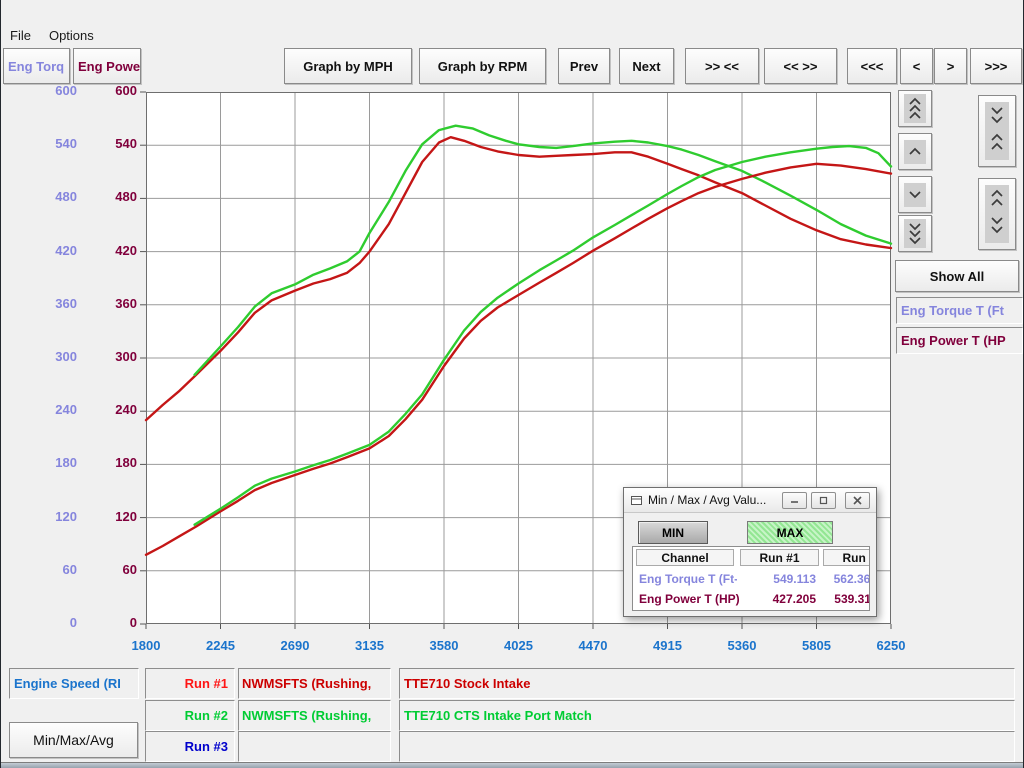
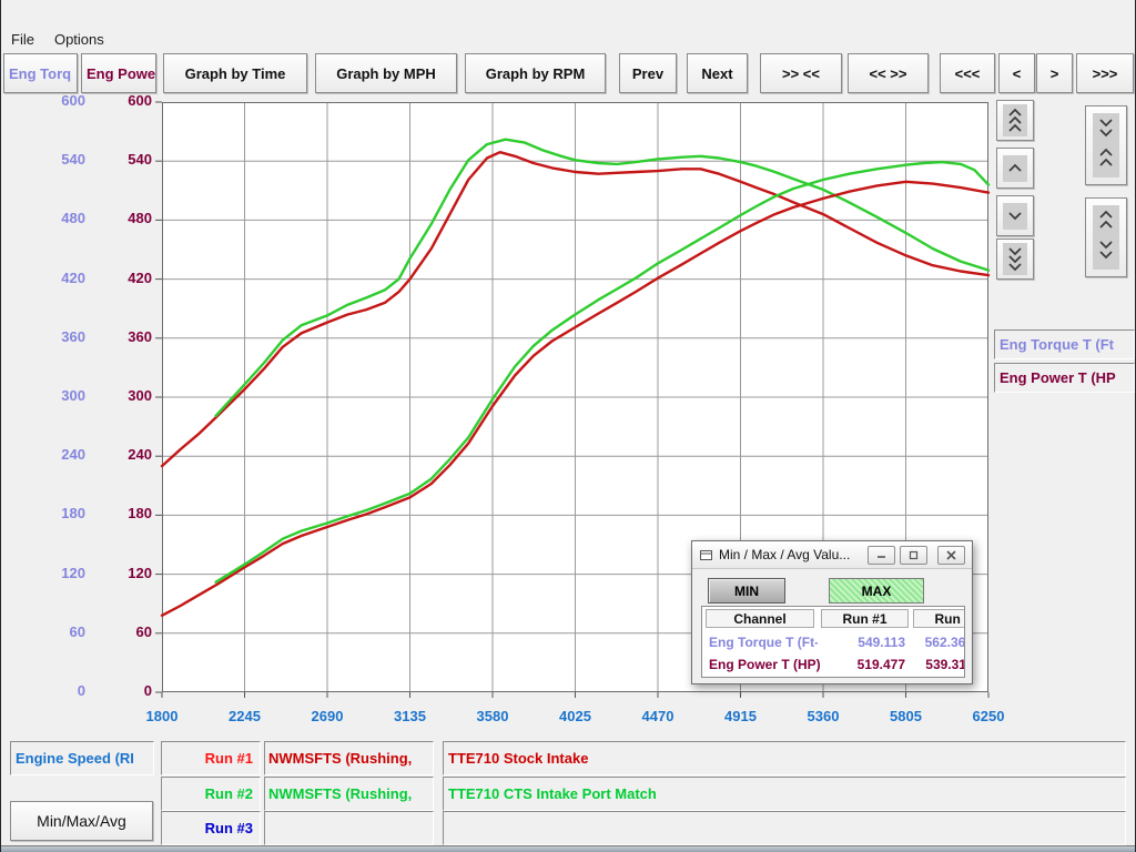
  File
  Options
  Eng Torq
  Eng Powe
+ Graph by Time
  Graph by MPH
  Graph by RPM
  Prev
  Next
  >> <<
  << >>
  <<<
  <
  >
  >>>
  0
  60
  120
  180
  240
  300
  360
  420
  480
  540
  600
  0
  60
  120
  180
  240
  300
  360
  420
  480
  540
  600
  1800
  2245
  2690
  3135
  3580
  4025
  4470
  4915
  5360
  5805
  6250
- Show All
  Eng Torque T (Ft
  Eng Power T (HP
  Min / Max / Avg Valu...
  MIN
  MAX
  Channel
  Run #1
  Eng Torque T (Ft-
  549.113
  562.36
  Eng Power T (HP)
- 427.205
+ 519.477
  539.31
  Engine Speed (RI
  Min/Max/Avg
  Run #1
  Run #2
  Run #3
  NWMSFTS (Rushing,
  NWMSFTS (Rushing,
  TTE710 Stock Intake
  TTE710 CTS Intake Port Match
